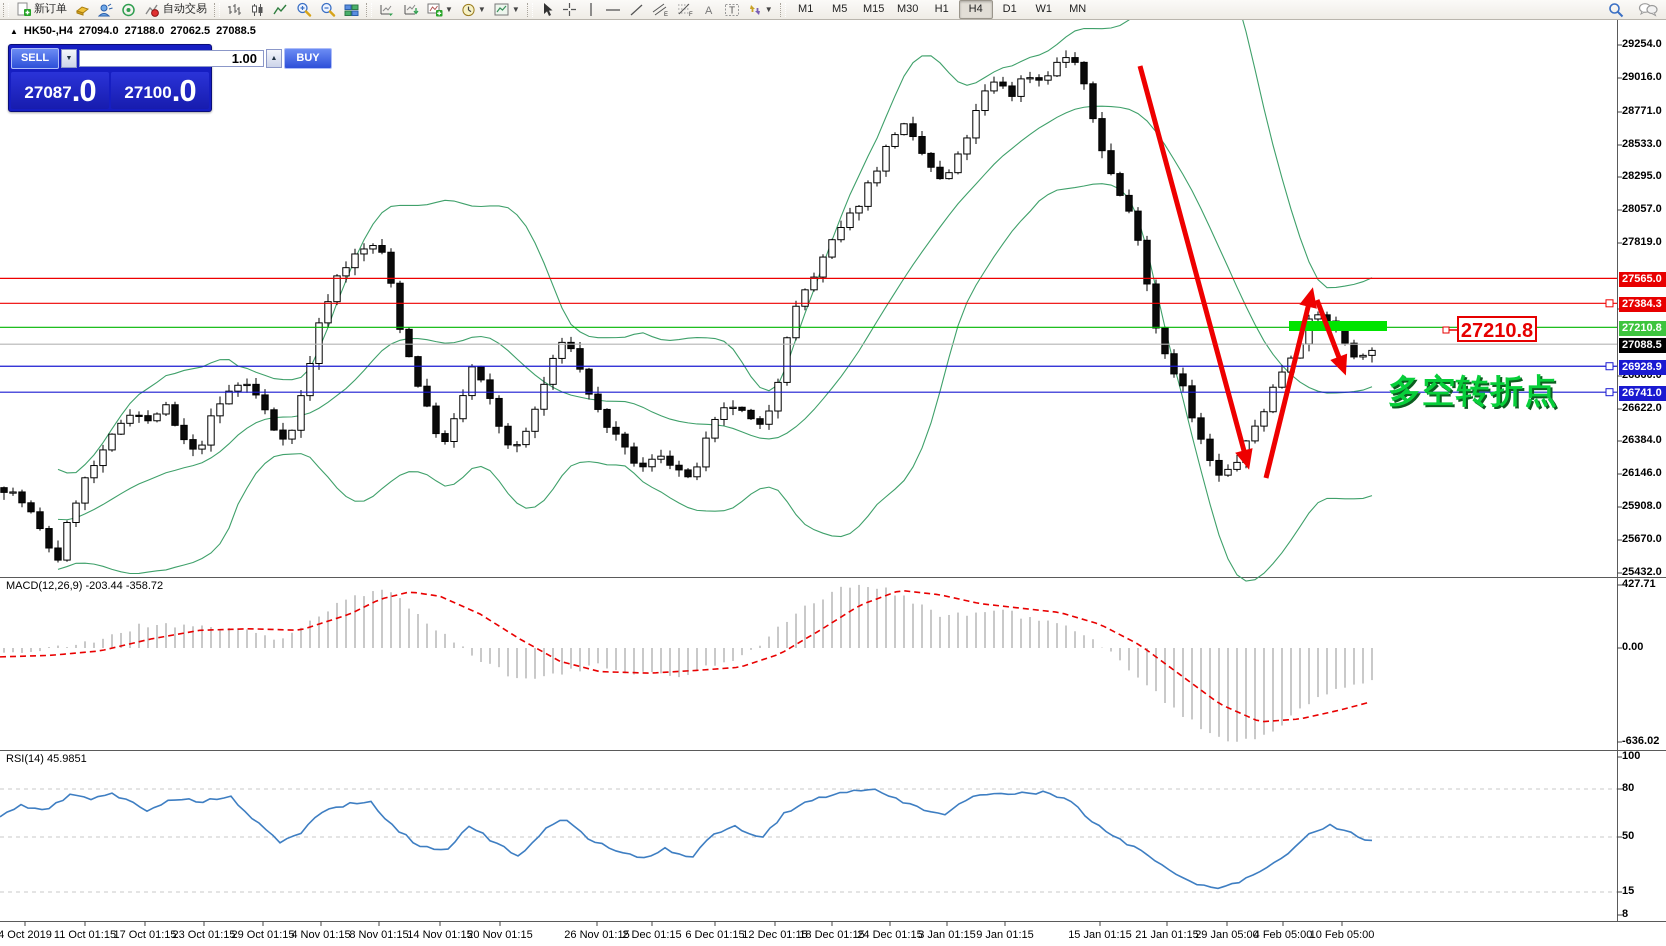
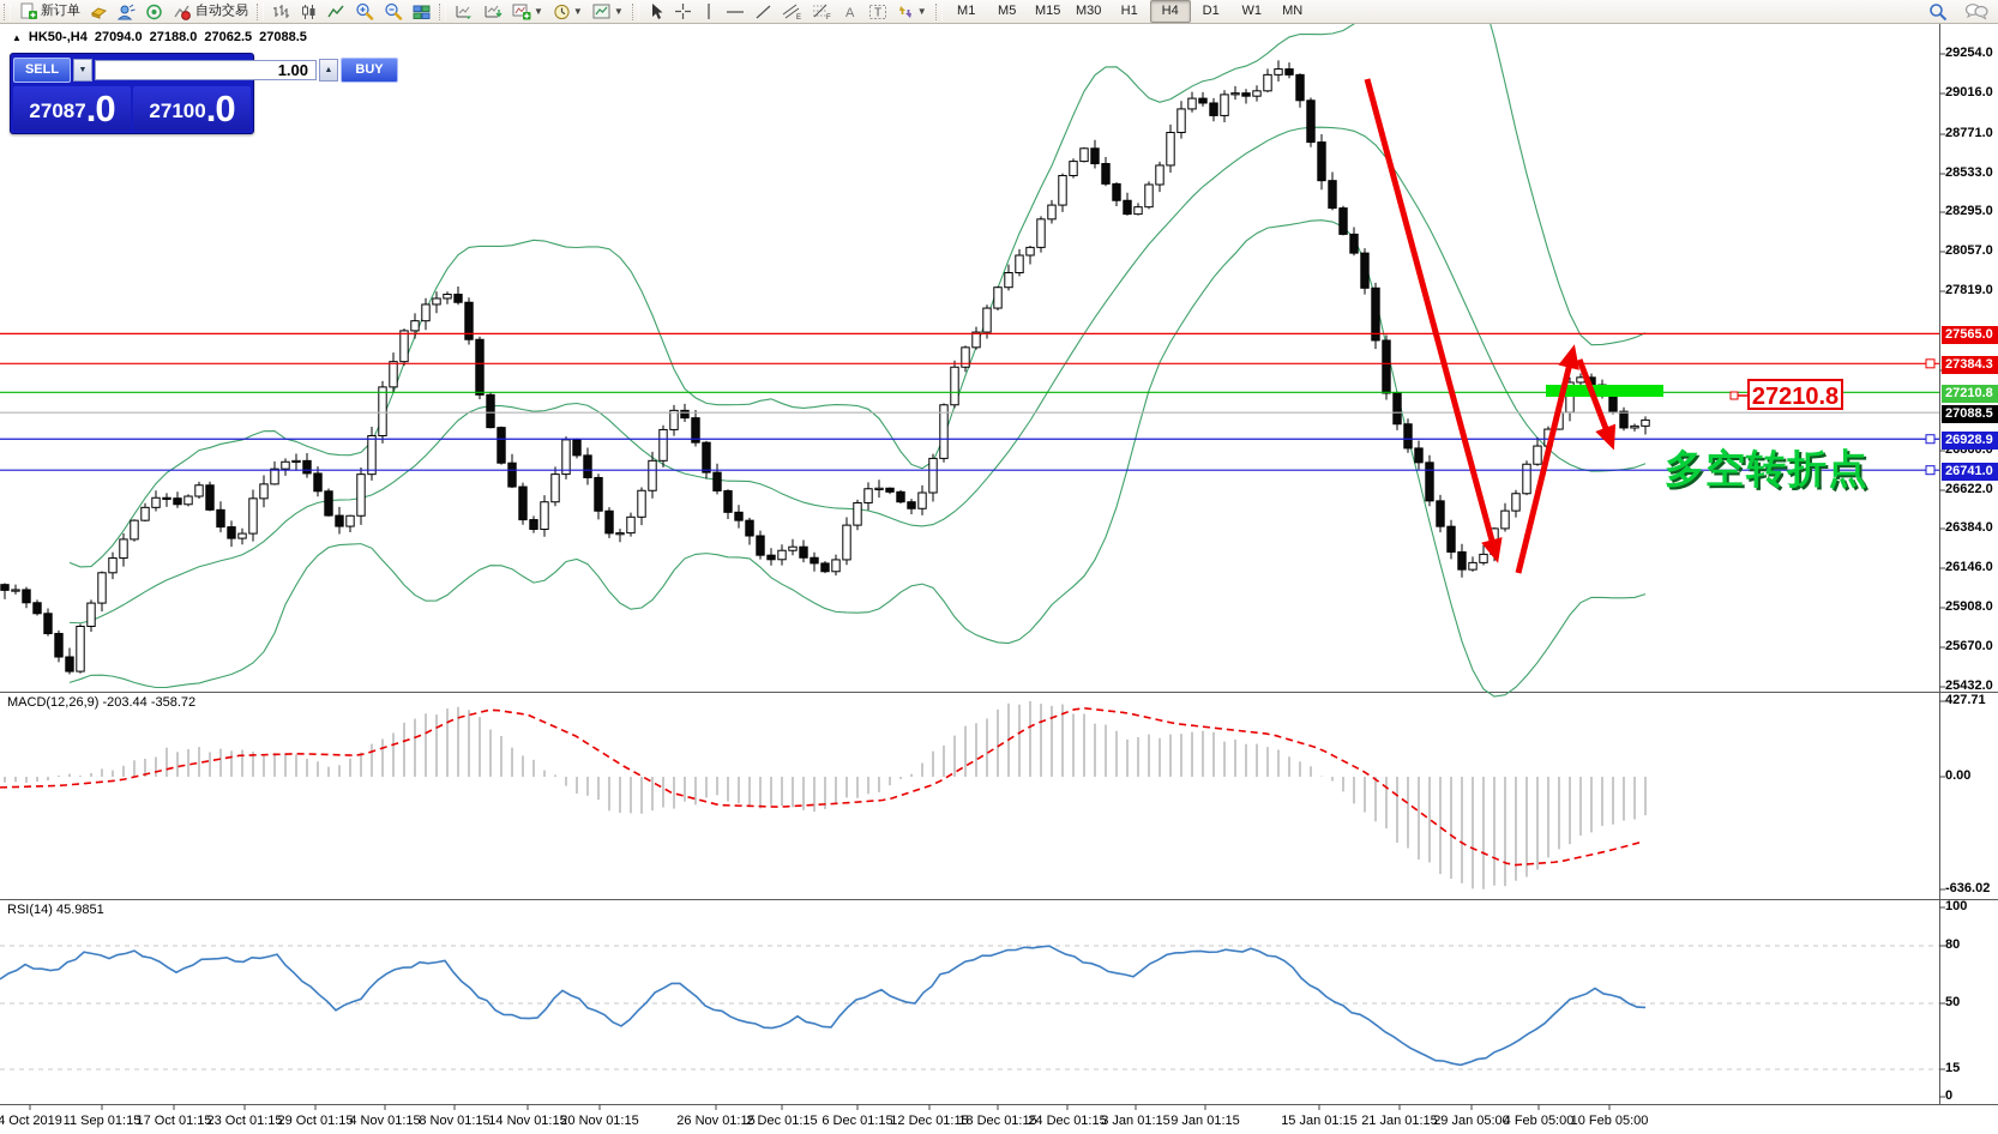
  新订单
  自动交易
  ▼
  ▼
  ▼
  A
  T
  ▼
  M1
  M5
  M15
  M30
  H1
  H4
  D1
  W1
  MN
  ▲
  HK50-,H4
  27094.0
  27188.0
  27062.5
  27088.5
  SELL
  1.00
  BUY
  27087
  .0
  27100
  .0
  MACD(12,26,9) -203.44 -358.72
  RSI(14) 45.9851
  27210.8
  多空转折点
  29254.0
  29016.0
  28771.0
  28533.0
  28295.0
  28057.0
  27819.0
  26860.0
  26622.0
  26384.0
  26146.0
  25908.0
  25670.0
  25432.0
  27565.0
  27384.3
  27210.8
  27088.5
  26928.9
  26741.0
  427.71
  0.00
  -636.02
  100
  80
  50
  15
- 8
+ 0
  4 Oct 2019
- 11 Oct 01:15
+ 11 Sep 01:15
  17 Oct 01:15
  23 Oct 01:15
  29 Oct 01:15
  4 Nov 01:15
  8 Nov 01:15
  14 Nov 01:15
  20 Nov 01:15
  26 Nov 01:15
  2 Dec 01:15
  6 Dec 01:15
  12 Dec 01:15
  18 Dec 01:15
  24 Dec 01:15
  3 Jan 01:15
  9 Jan 01:15
  15 Jan 01:15
  21 Jan 01:15
  29 Jan 05:00
  4 Feb 05:00
  10 Feb 05:00
